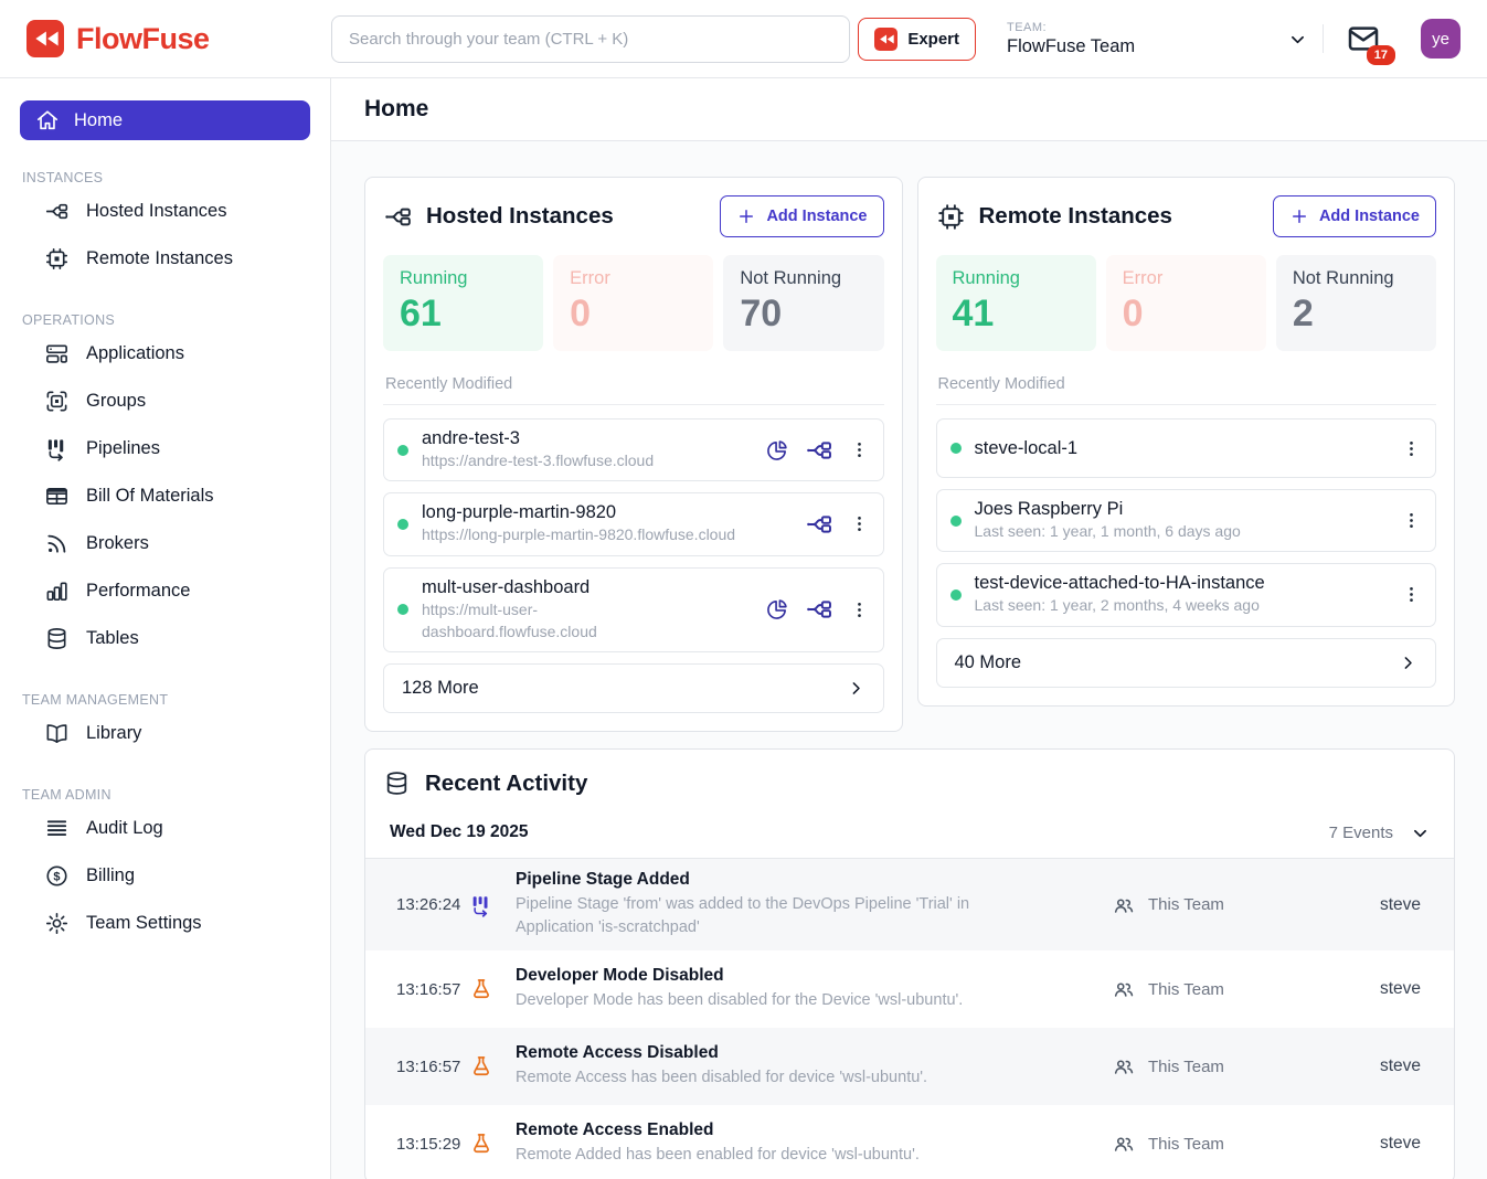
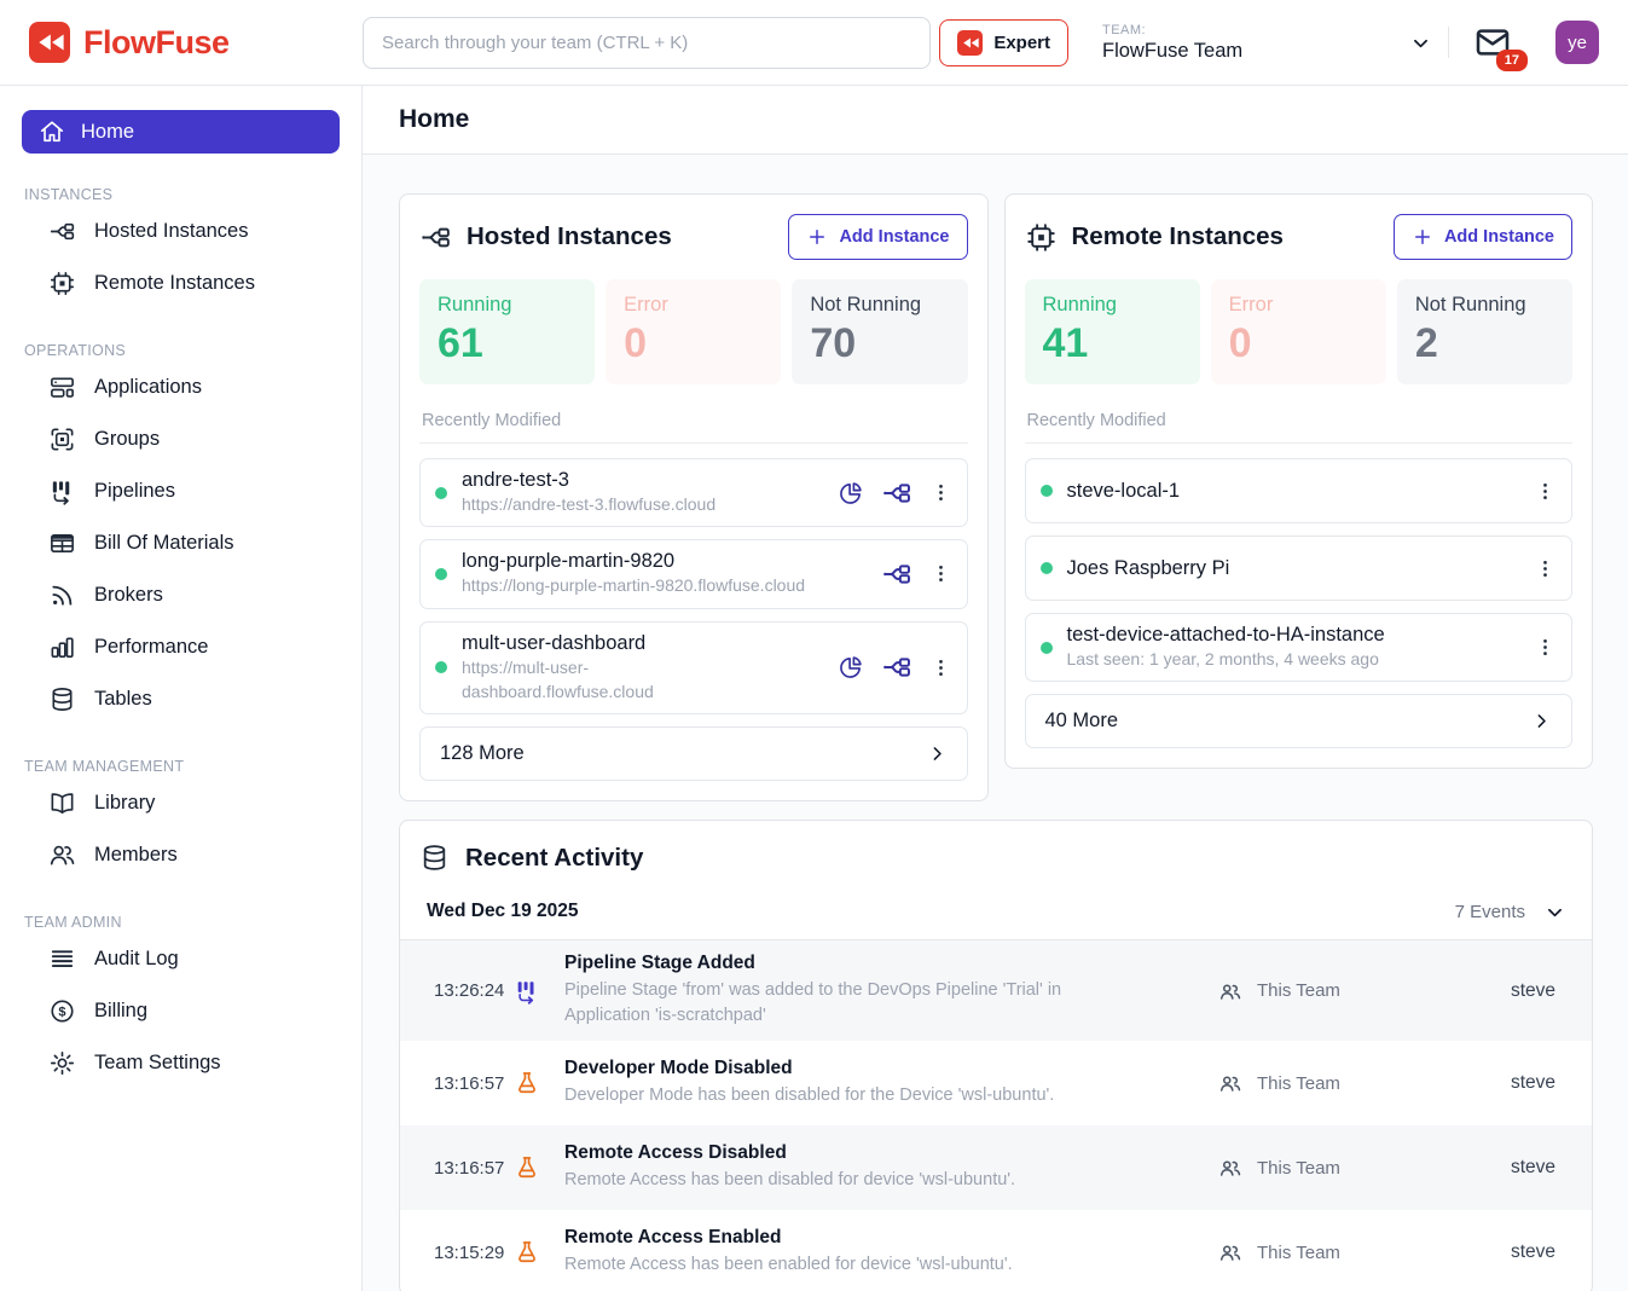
  FlowFuse
  Search through your team (CTRL + K)
  Expert
  TEAM:
  FlowFuse Team
  17
  ye
  Home
  INSTANCES
  Hosted Instances
  Remote Instances
  OPERATIONS
  Applications
  Groups
  Pipelines
  Bill Of Materials
  Brokers
  Performance
  Tables
  TEAM MANAGEMENT
  Library
+ Members
  TEAM ADMIN
  Audit Log
  $
  Billing
  Team Settings
  Home
  Hosted Instances
  Add Instance
  Running
  61
  Error
  0
  Not Running
  70
  Recently Modified
  andre-test-3
  https://andre-test-3.flowfuse.cloud
  long-purple-martin-9820
  https://long-purple-martin-9820.flowfuse.cloud
  mult-user-dashboard
  https://mult-user-dashboard.flowfuse.cloud
  128 More
  Remote Instances
  Add Instance
  Running
  41
  Error
  0
  Not Running
  2
  Recently Modified
  steve-local-1
  Joes Raspberry Pi
- Last seen: 1 year, 1 month, 6 days ago
  test-device-attached-to-HA-instance
  Last seen: 1 year, 2 months, 4 weeks ago
  40 More
  Recent Activity
  Wed Dec 19 2025
  7 Events
  13:26:24
  Pipeline Stage Added
  Pipeline Stage 'from' was added to the DevOps Pipeline 'Trial' in Application 'is-scratchpad'
  This Team
  steve
  13:16:57
  Developer Mode Disabled
  Developer Mode has been disabled for the Device 'wsl-ubuntu'.
  This Team
  steve
  13:16:57
  Remote Access Disabled
  Remote Access has been disabled for device 'wsl-ubuntu'.
  This Team
  steve
  13:15:29
  Remote Access Enabled
- Remote Added has been enabled for device 'wsl-ubuntu'.
+ Remote Access has been enabled for device 'wsl-ubuntu'.
  This Team
  steve
